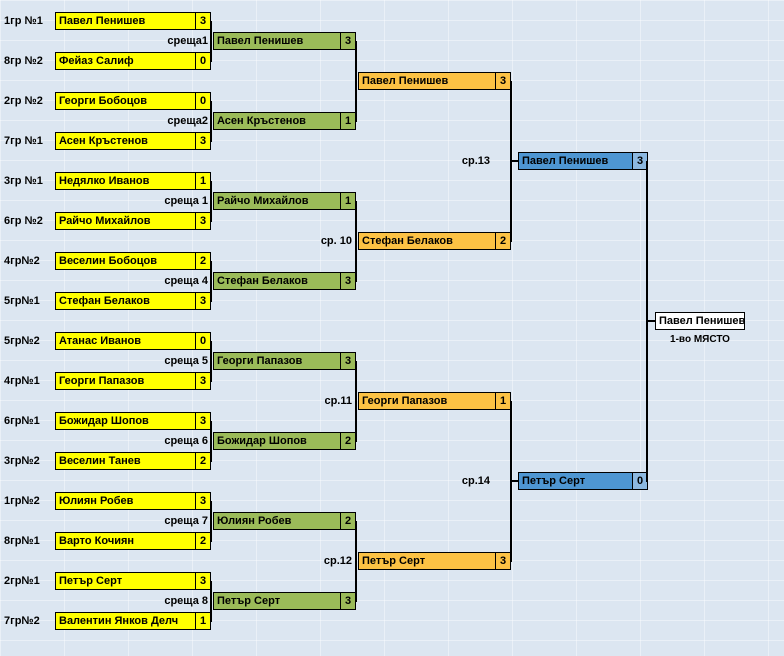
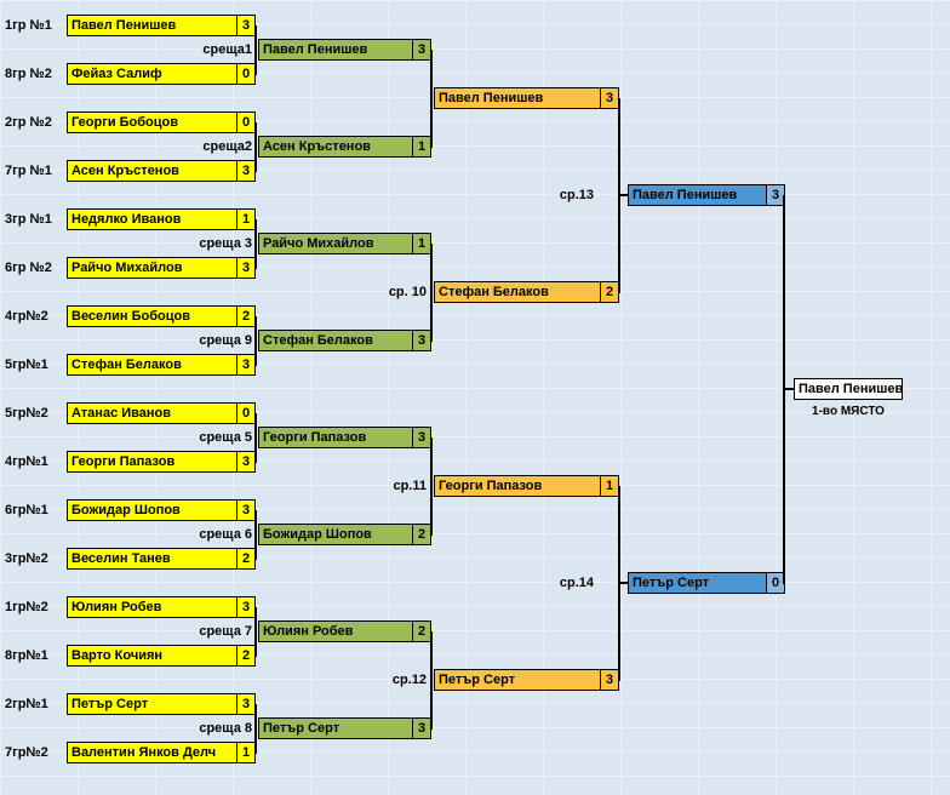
  1гр №1
  Павел Пенишев
  3
  8гр №2
  Фейаз Салиф
  0
  2гр №2
  Георги Бобоцов
  0
  7гр №1
  Асен Кръстенов
  3
  3гр №1
  Недялко Иванов
  1
  6гр №2
  Райчо Михайлов
  3
  4гр№2
  Веселин Бобоцов
  2
  5гр№1
  Стефан Белаков
  3
  5гр№2
  Атанас Иванов
  0
  4гр№1
  Георги Папазов
  3
  6гр№1
  Божидар Шопов
  3
  3гр№2
  Веселин Танев
  2
  1гр№2
  Юлиян Робев
  3
  8гр№1
  Варто Кочиян
  2
  2гр№1
  Петър Серт
  3
  7гр№2
  Валентин Янков Делч
  1
  среща1
  Павел Пенишев
  3
  среща2
  Асен Кръстенов
  1
- среща 1
+ среща 3
  Райчо Михайлов
  1
- среща 4
+ среща 9
  Стефан Белаков
  3
  среща 5
  Георги Папазов
  3
  среща 6
  Божидар Шопов
  2
  среща 7
  Юлиян Робев
  2
  среща 8
  Петър Серт
  3
  Павел Пенишев
  3
  ср. 10
  Стефан Белаков
  2
  ср.11
  Георги Папазов
  1
  ср.12
  Петър Серт
  3
  ср.13
  Павел Пенишев
  3
  ср.14
  Петър Серт
  0
  Павел Пенишев
  1-во МЯСТО
